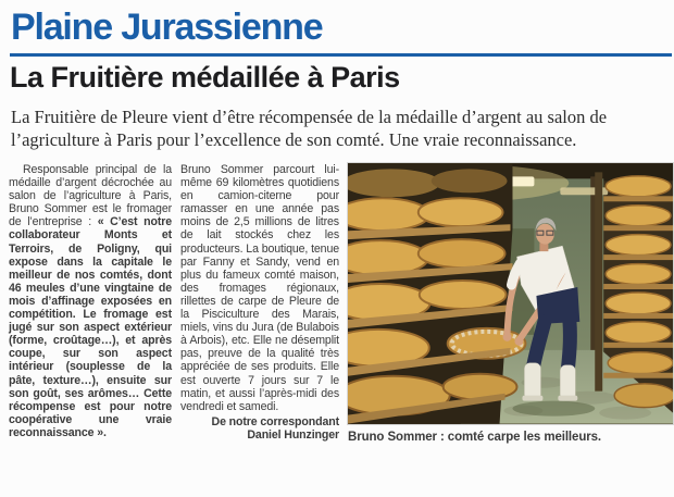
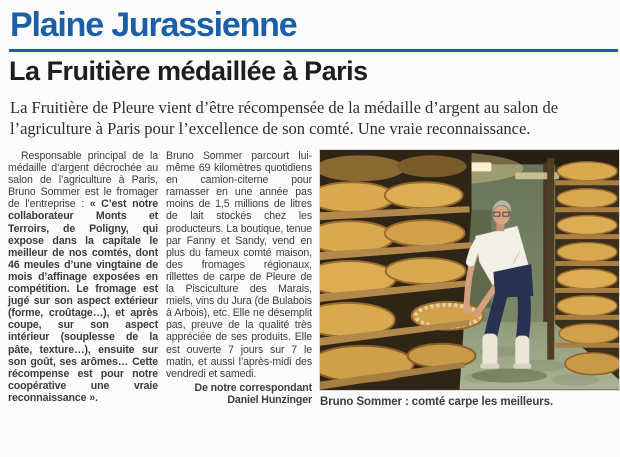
  Plaine Jurassienne
  La Fruitière médaillée à Paris
  La Fruitière de Pleure vient d’être récompensée de la médaille d’argent au salon de l’agriculture à Paris pour l’excellence de son comté. Une vraie reconnaissance.
  Responsable principal de la médaille d’argent décrochée au salon de l’agriculture à Paris, Bruno Sommer est le fromager de l’entreprise : « C’est notre collaborateur Monts et Terroirs, de Poligny, qui expose dans la capitale le meilleur de nos comtés, dont 46 meules d’une vingtaine de mois d’affinage exposées en compétition. Le fromage est jugé sur son aspect extérieur (forme, croûtage…), et après coupe, sur son aspect intérieur (souplesse de la pâte, texture…), ensuite sur son goût, ses arômes… Cette récompense est pour notre coopérative une vraie reconnaissance ».
- Bruno Sommer parcourt lui-même 69 kilomètres quotidiens en camion-citerne pour ramasser en une année pas moins de 2,5 millions de litres de lait stockés chez les producteurs. La boutique, tenue par Fanny et Sandy, vend en plus du fameux comté maison, des fromages régionaux, rillettes de carpe de Pleure de la Pisciculture des Marais, miels, vins du Jura (de Bulabois à Arbois), etc. Elle ne désemplit pas, preuve de la qualité très appréciée de ses produits. Elle est ouverte 7 jours sur 7 le matin, et aussi l’après-midi des vendredi et samedi.
+ Bruno Sommer parcourt lui-même 69 kilomètres quotidiens en camion-citerne pour ramasser en une année pas moins de 1,5 millions de litres de lait stockés chez les producteurs. La boutique, tenue par Fanny et Sandy, vend en plus du fameux comté maison, des fromages régionaux, rillettes de carpe de Pleure de la Pisciculture des Marais, miels, vins du Jura (de Bulabois à Arbois), etc. Elle ne désemplit pas, preuve de la qualité très appréciée de ses produits. Elle est ouverte 7 jours sur 7 le matin, et aussi l’après-midi des vendredi et samedi.
  De notre correspondant
  Daniel Hunzinger
  Bruno Sommer : comté carpe les meilleurs.
